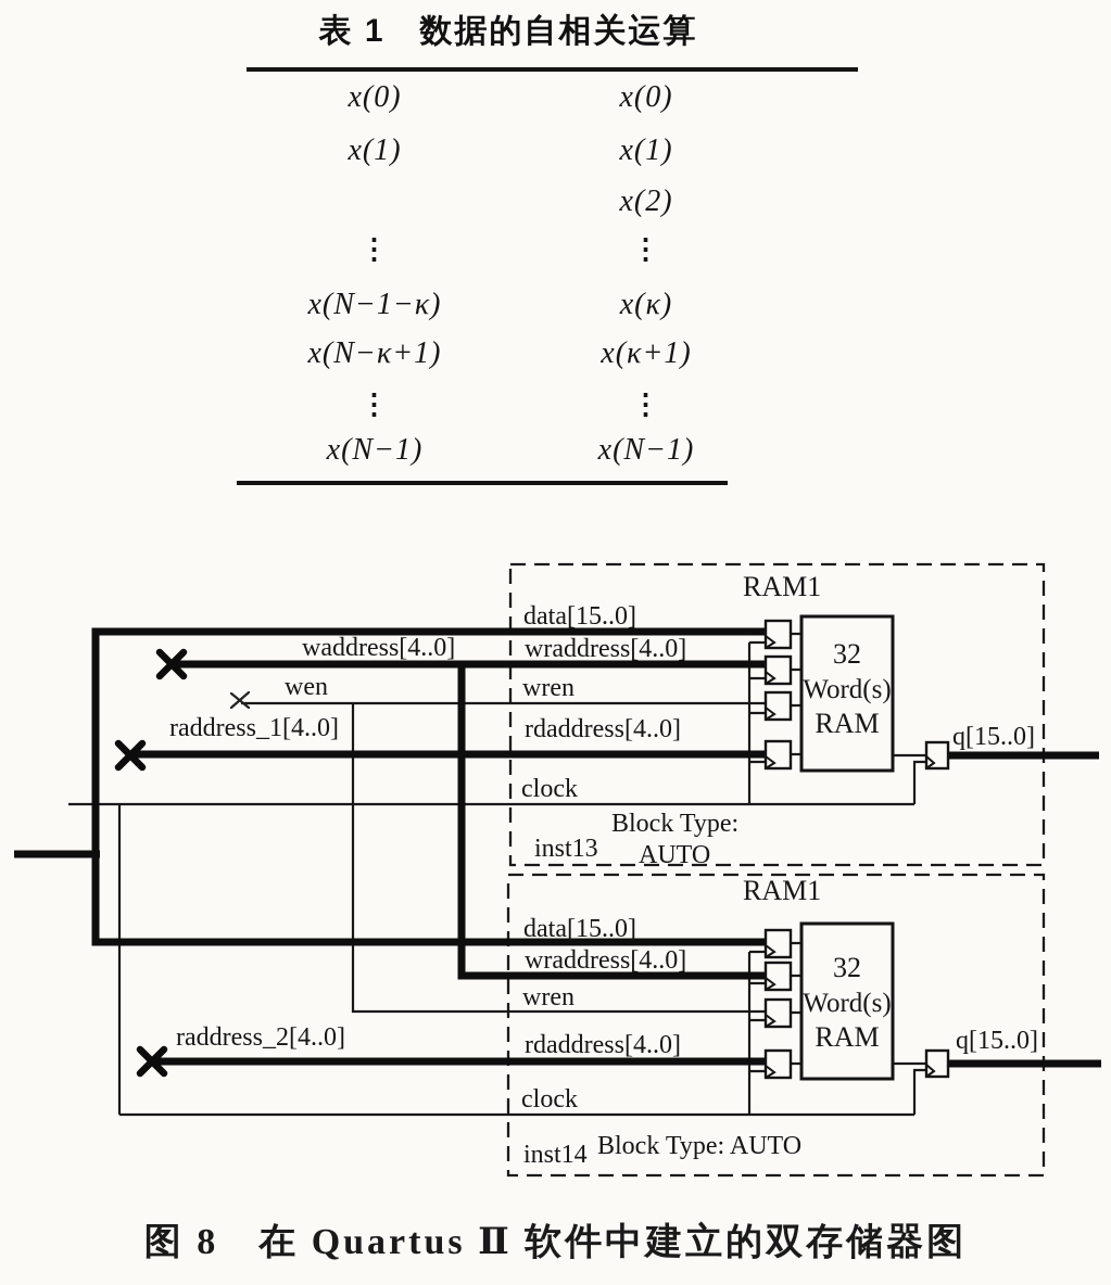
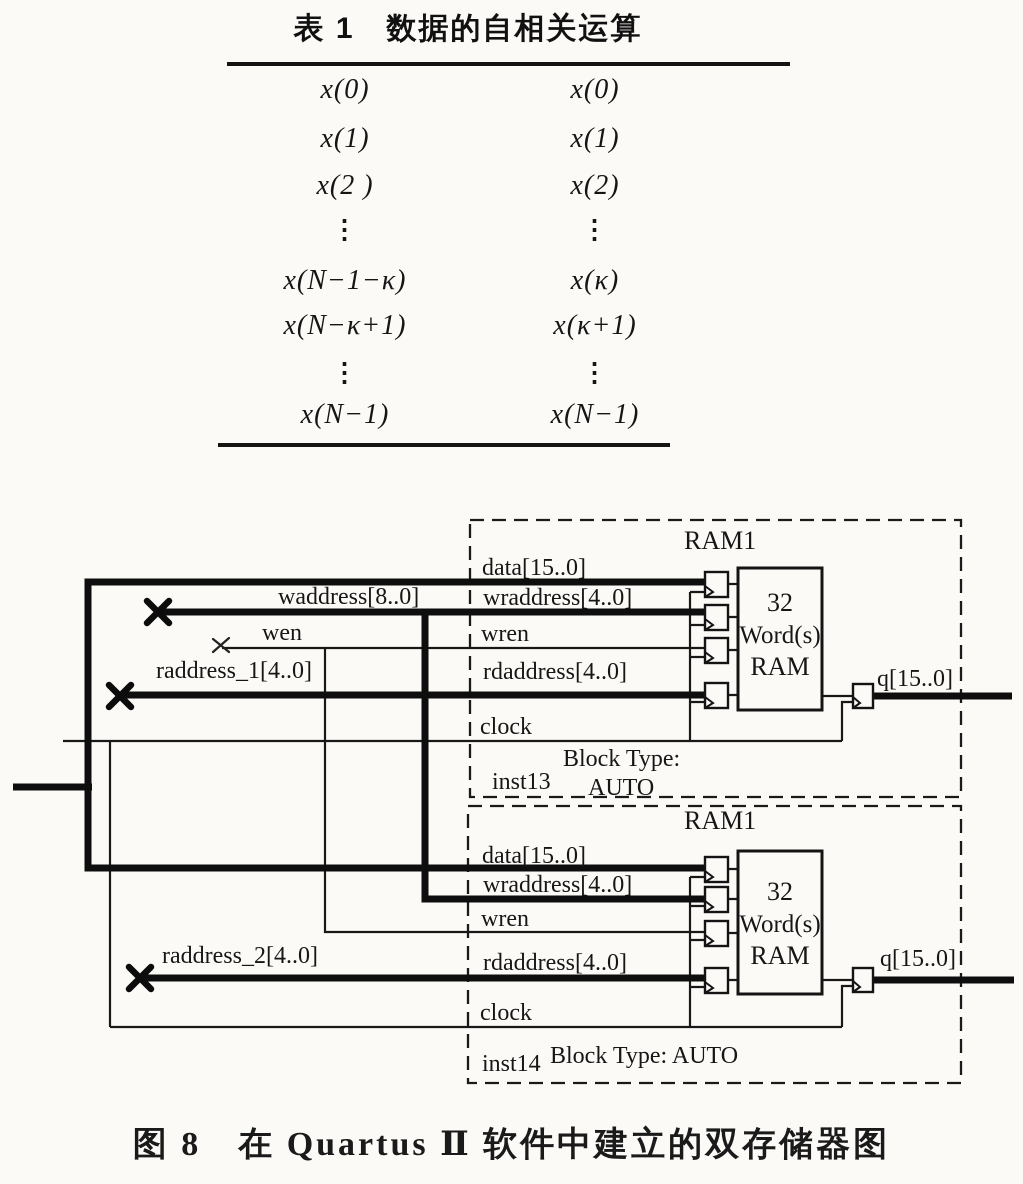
  表 1 数据的自相关运算
  x(0)
  x(0)
  x(1)
  x(1)
+ x(2 )
  x(2)
  ⋮
  ⋮
  x(N−1−κ)
  x(κ)
  x(N−κ+1)
  x(κ+1)
  ⋮
  ⋮
  x(N−1)
  x(N−1)
  RAM1
  data[15..0]
  wraddress[4..0]
  wren
  rdaddress[4..0]
  clock
  32
  Word(s)
  RAM
  q[15..0]
  Block Type:
  AUTO
  inst13
  RAM1
  data[15..0]
  wraddress[4..0]
  wren
  rdaddress[4..0]
  clock
  32
  Word(s)
  RAM
  q[15..0]
  Block Type: AUTO
  inst14
- waddress[4..0]
+ waddress[8..0]
  wen
  raddress_1[4..0]
  raddress_2[4..0]
  图 8 在 Quartus Ⅱ 软件中建立的双存储器图
